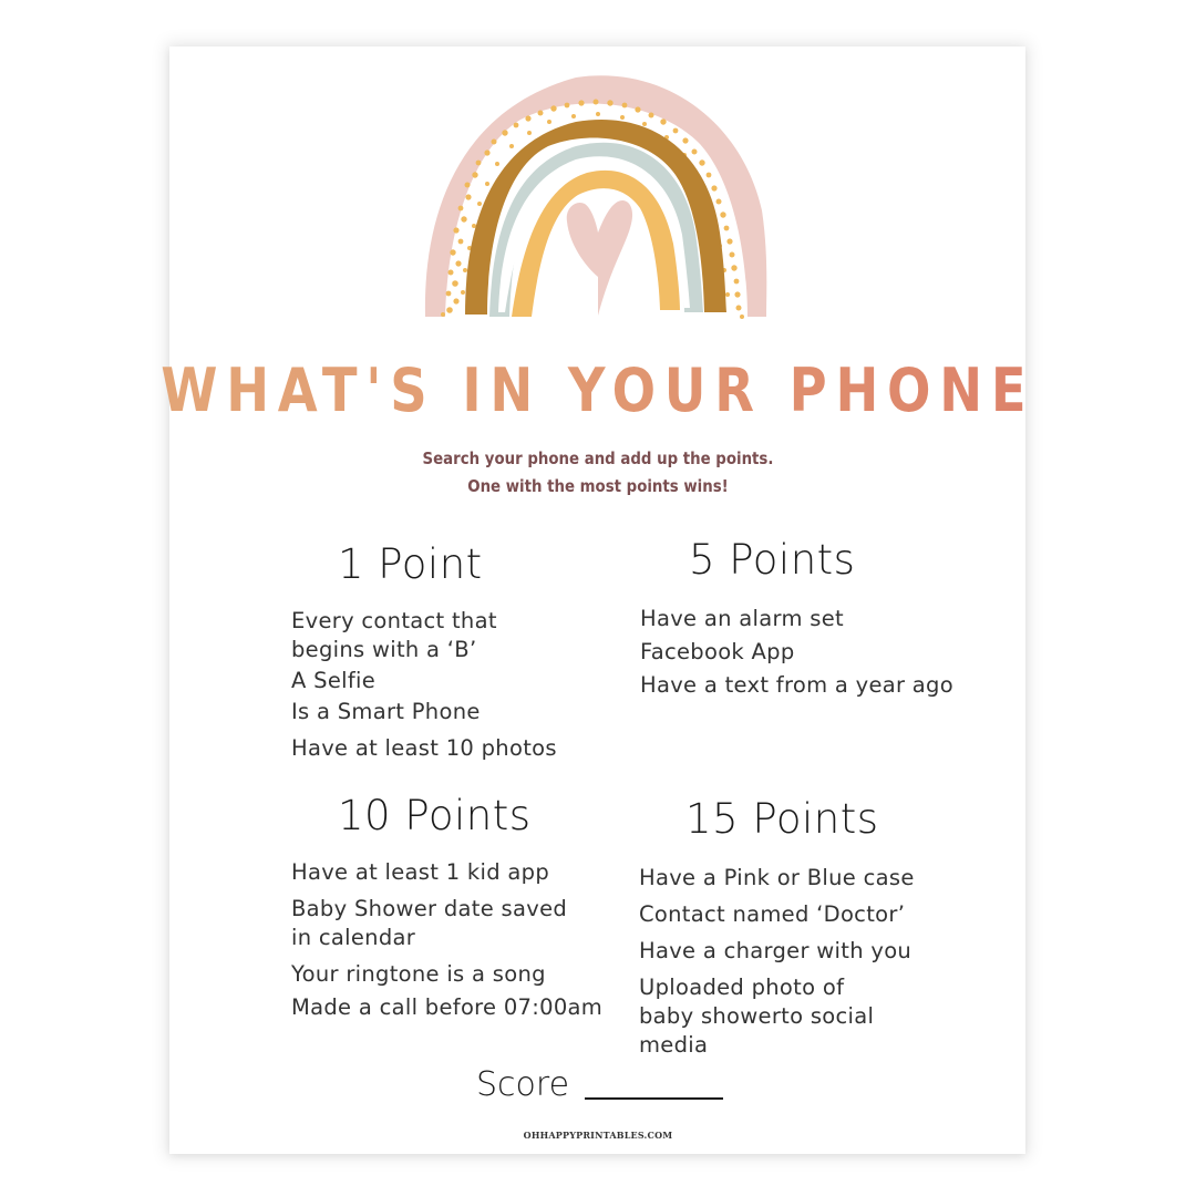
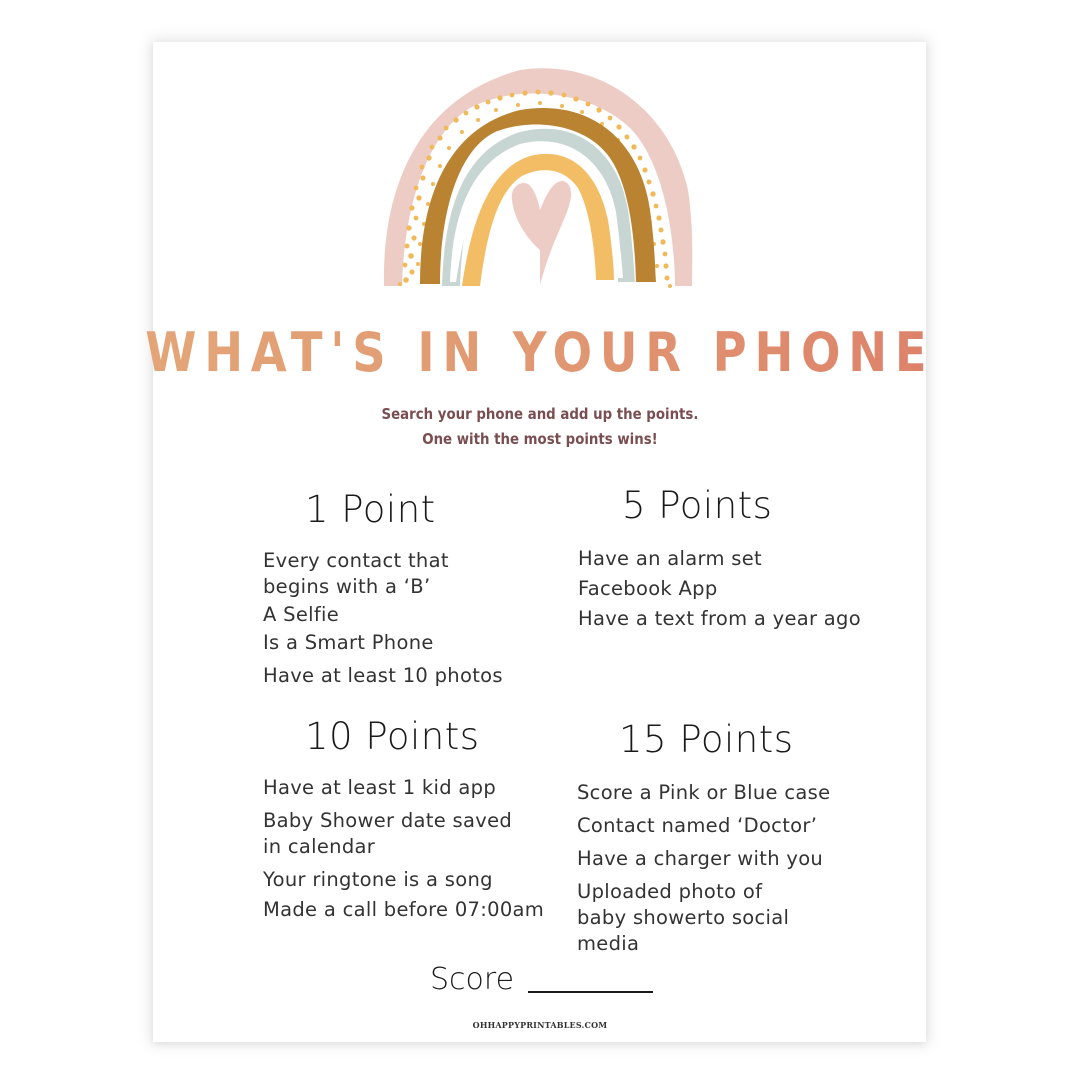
  WHAT'S IN YOUR PHONE
  Search your phone and add up the points.
  One with the most points wins!
  1 Point
  Every contact that begins with a ‘B’
  A Selfie
  Is a Smart Phone
  Have at least 10 photos
  5 Points
  Have an alarm set
  Facebook App
  Have a text from a year ago
  10 Points
  Have at least 1 kid app
  Baby Shower date saved in calendar
  Your ringtone is a song
  Made a call before 07:00am
  15 Points
- Have a Pink or Blue case
+ Score a Pink or Blue case
  Contact named ‘Doctor’
  Have a charger with you
  Uploaded photo of baby showerto social media
  Score
  OHHAPPYPRINTABLES.COM
